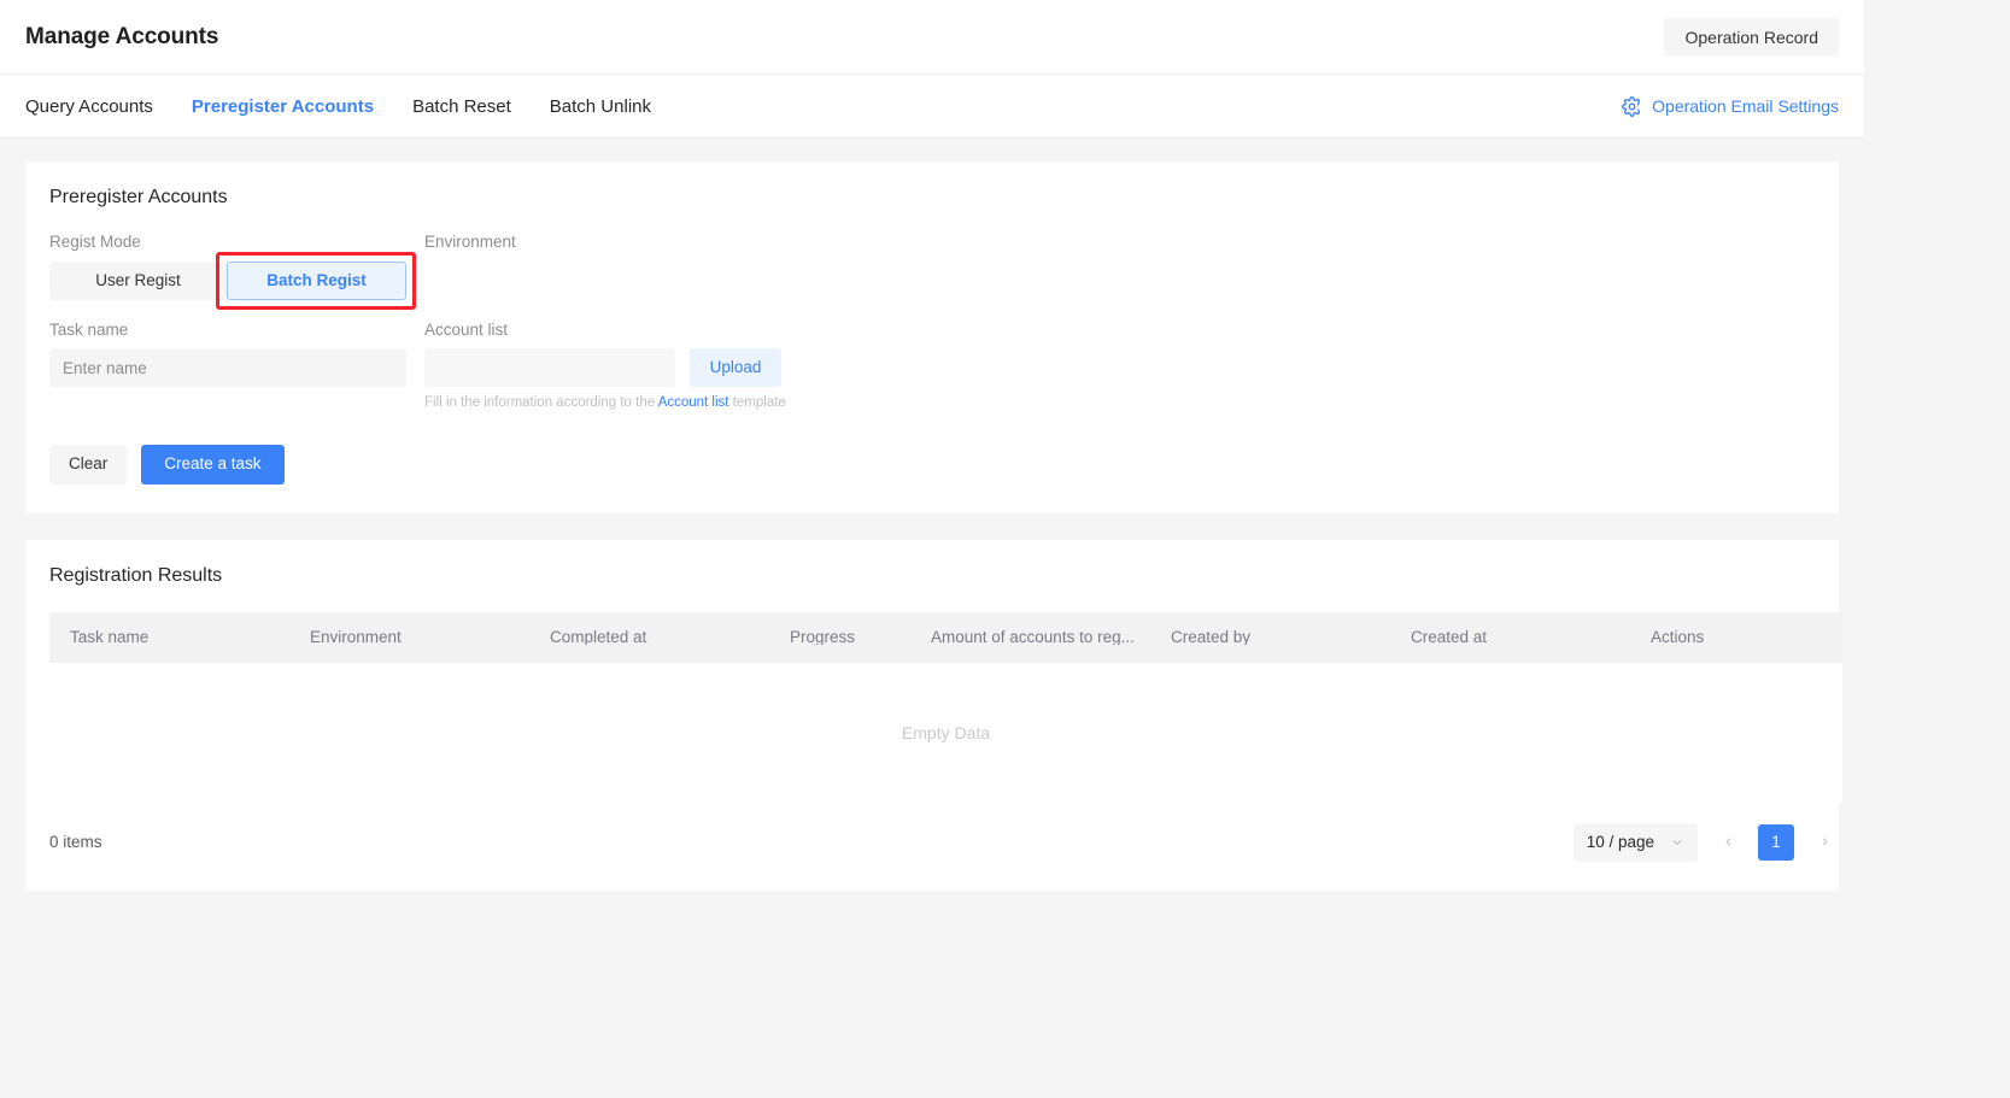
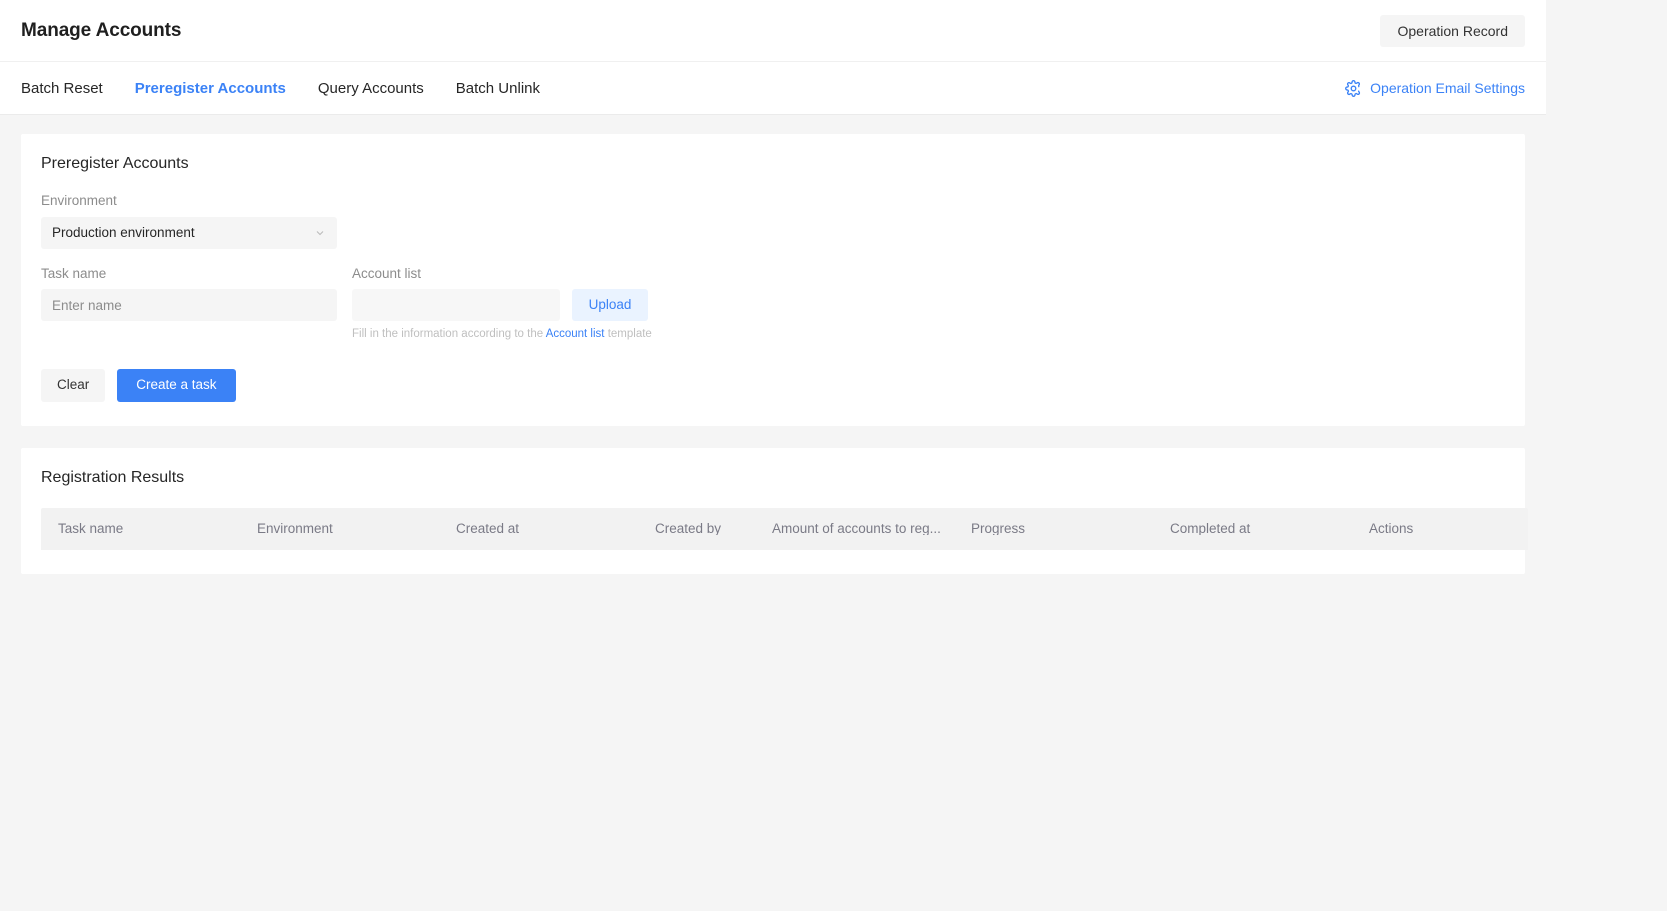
  Manage Accounts
  Operation Record
- Query Accounts
+ Batch Reset
  Preregister Accounts
- Batch Reset
+ Query Accounts
  Batch Unlink
  Operation Email Settings
  Preregister Accounts
- Regist Mode
- User Regist
- Batch Regist
  Environment
+ Production environment
  Task name
  Enter name
  Account list
  Upload
  Fill in the information according to the Account list template
  Clear
  Create a task
  Registration Results
  Task name
  Environment
- Completed at
+ Created at
- Progress
+ Created by
  Amount of accounts to reg...
- Created by
+ Progress
- Created at
+ Completed at
  Actions
- Empty Data
- 0 items
- 10 / page
- 1
